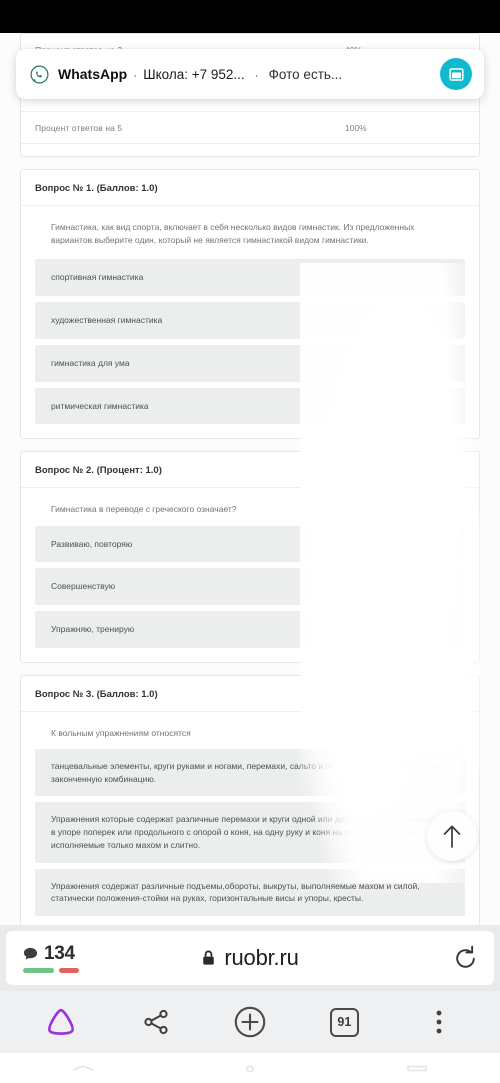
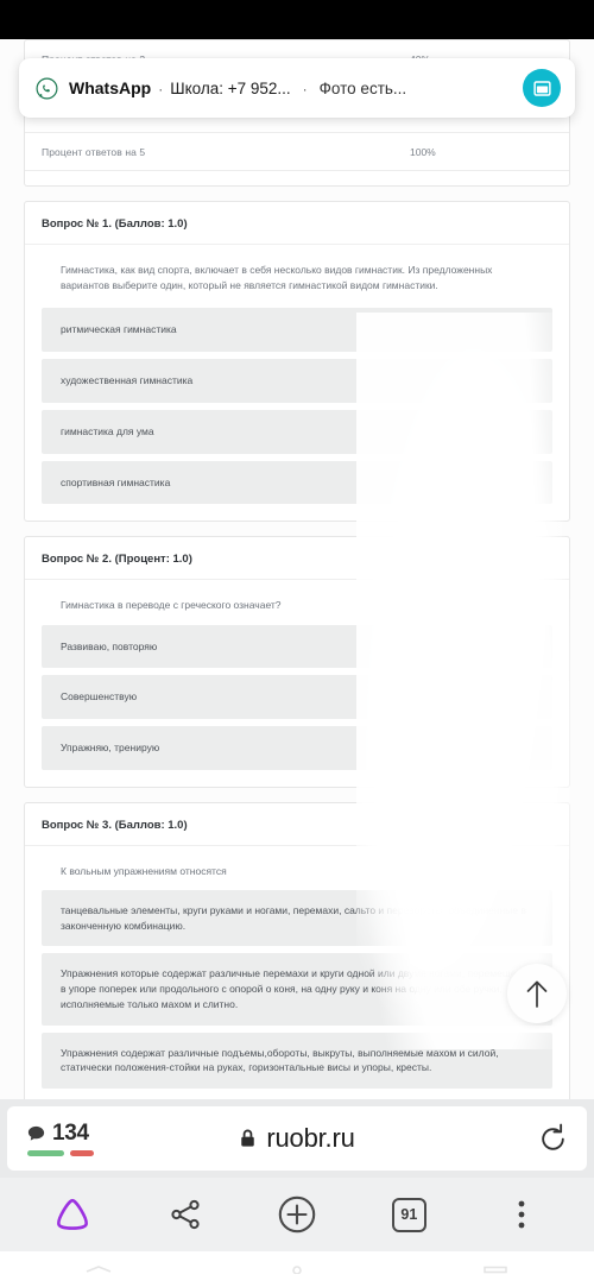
  Процент ответов на 5
  100%
  Вопрос № 1. (Баллов: 1.0)
  Гимнастика, как вид спорта, включает в себя несколько видов гимнастик. Из предложенных вариантов выберите один, который не является гимнастикой видом гимнастики.
- спортивная гимнастика
+ ритмическая гимнастика
  художественная гимнастика
  гимнастика для ума
- ритмическая гимнастика
+ спортивная гимнастика
  Вопрос № 2. (Процент: 1.0)
  Гимнастика в переводе с греческого означает?
  Развиваю, повторяю
  Совершенствую
  Упражняю, тренирую
  Вопрос № 3. (Баллов: 1.0)
  К вольным упражнениям относятся
  танцевальные элементы, круги руками и ногами, перемахи, са законченную комбинацию.
  Упражнения которые содержат различные перемахи и круги о в упоре поперек или продольного с опорой о коня, на одну рук исполняемые только махом и слитно.
  Упражнения содержат различные подъемы,обороты, выкруты, выполняемые махом и силой, статически положения-стойки на руках, горизонтальные висы и упоры, кресты.
  WhatsApp
  ·
  Школа: +7 952...
  ·
  Фото есть...
  134
  ruobr.ru
  91
